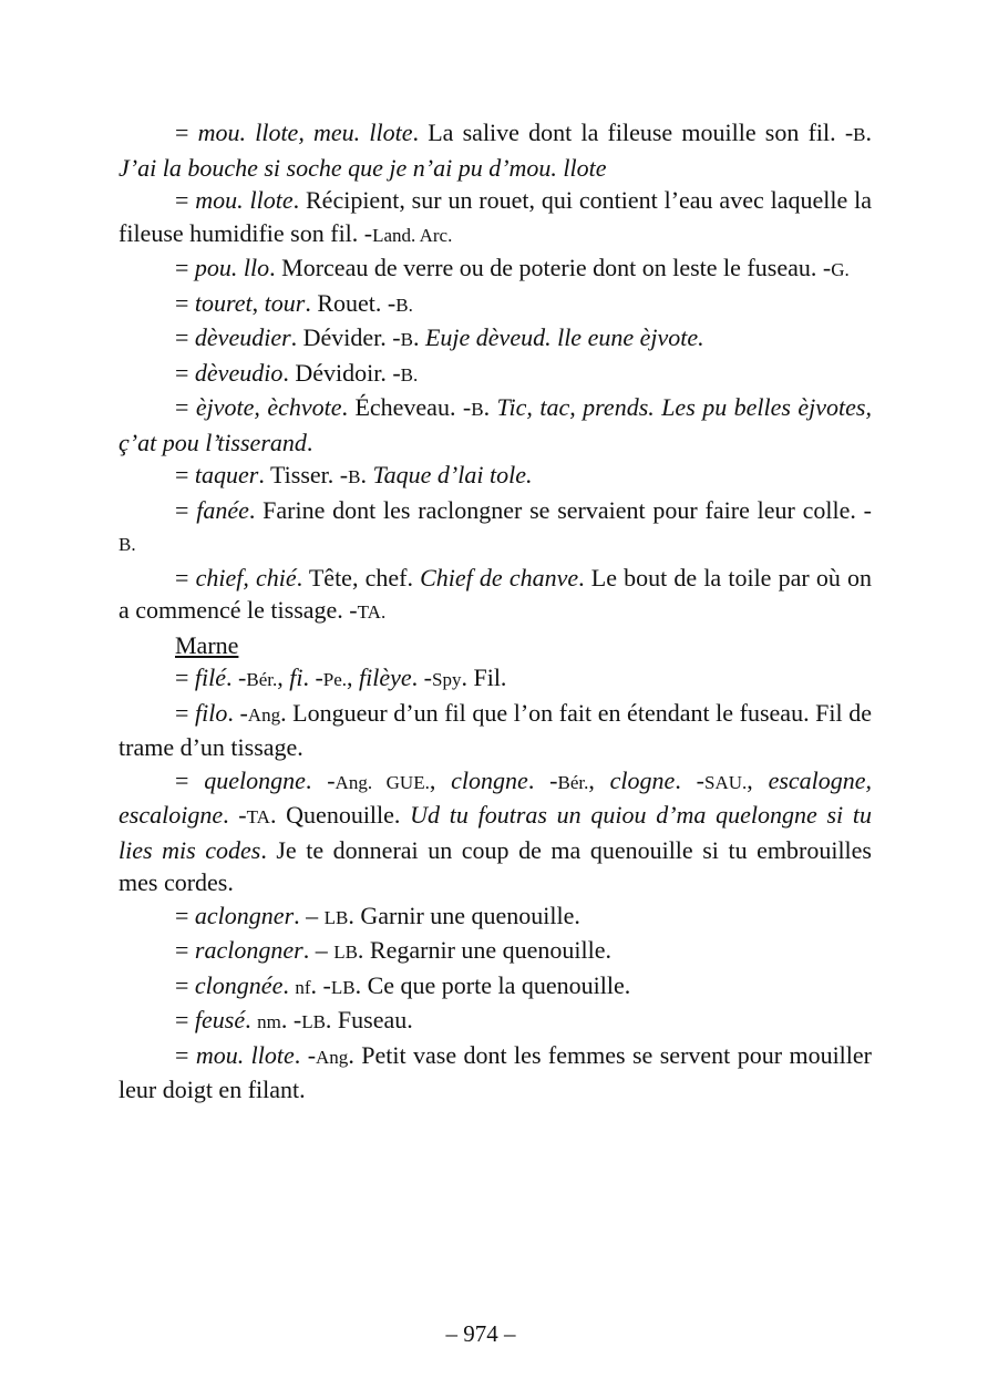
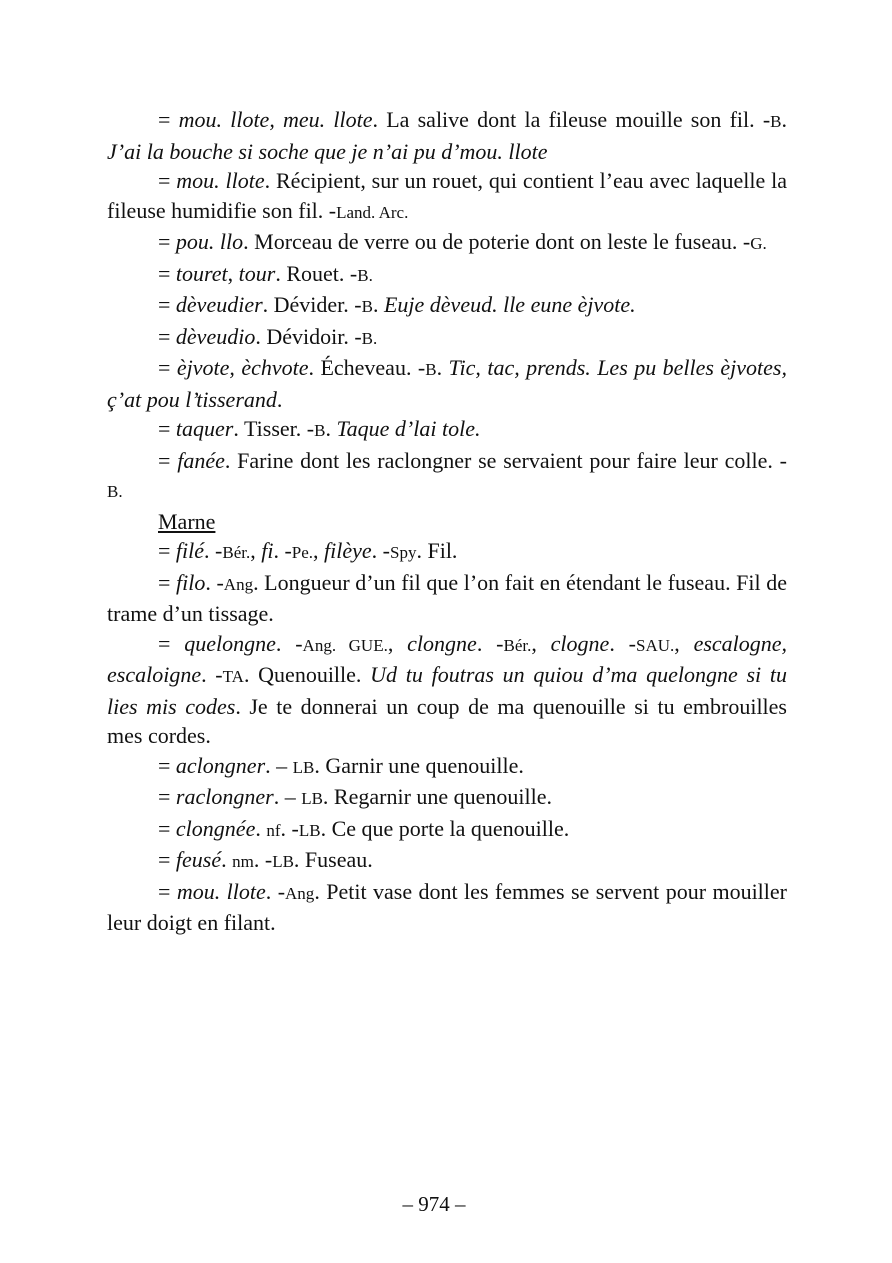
  = mou. llote, meu. llote. La salive dont la fileuse mouille son fil. -B. J’ai la bouche si soche que je n’ai pu d’mou. llote
  = mou. llote. Récipient, sur un rouet, qui contient l’eau avec laquelle la fileuse humidifie son fil. -Land. Arc.
  = pou. llo. Morceau de verre ou de poterie dont on leste le fuseau. -G.
  = touret, tour. Rouet. -B.
  = dèveudier. Dévider. -B. Euje dèveud. lle eune èjvote.
  = dèveudio. Dévidoir. -B.
  = èjvote, èchvote. Écheveau. -B. Tic, tac, prends. Les pu belles èjvotes, ç’at pou l’tisserand.
  = taquer. Tisser. -B. Taque d’lai tole.
  = fanée. Farine dont les raclongner se servaient pour faire leur colle. -B.
- = chief, chié. Tête, chef. Chief de chanve. Le bout de la toile par où on a commencé le tissage. -TA.
  Marne
  = filé. -Bér., fi. -Pe., filèye. -Spy. Fil.
  = filo. -Ang. Longueur d’un fil que l’on fait en étendant le fuseau. Fil de trame d’un tissage.
  = quelongne. -Ang. GUE., clongne. -Bér., clogne. -SAU., escalogne, escaloigne. -TA. Quenouille. Ud tu foutras un quiou d’ma quelongne si tu lies mis codes. Je te donnerai un coup de ma quenouille si tu embrouilles mes cordes.
  = aclongner. – LB. Garnir une quenouille.
  = raclongner. – LB. Regarnir une quenouille.
  = clongnée. nf. -LB. Ce que porte la quenouille.
  = feusé. nm. -LB. Fuseau.
  = mou. llote. -Ang. Petit vase dont les femmes se servent pour mouiller leur doigt en filant.
  – 974 –
